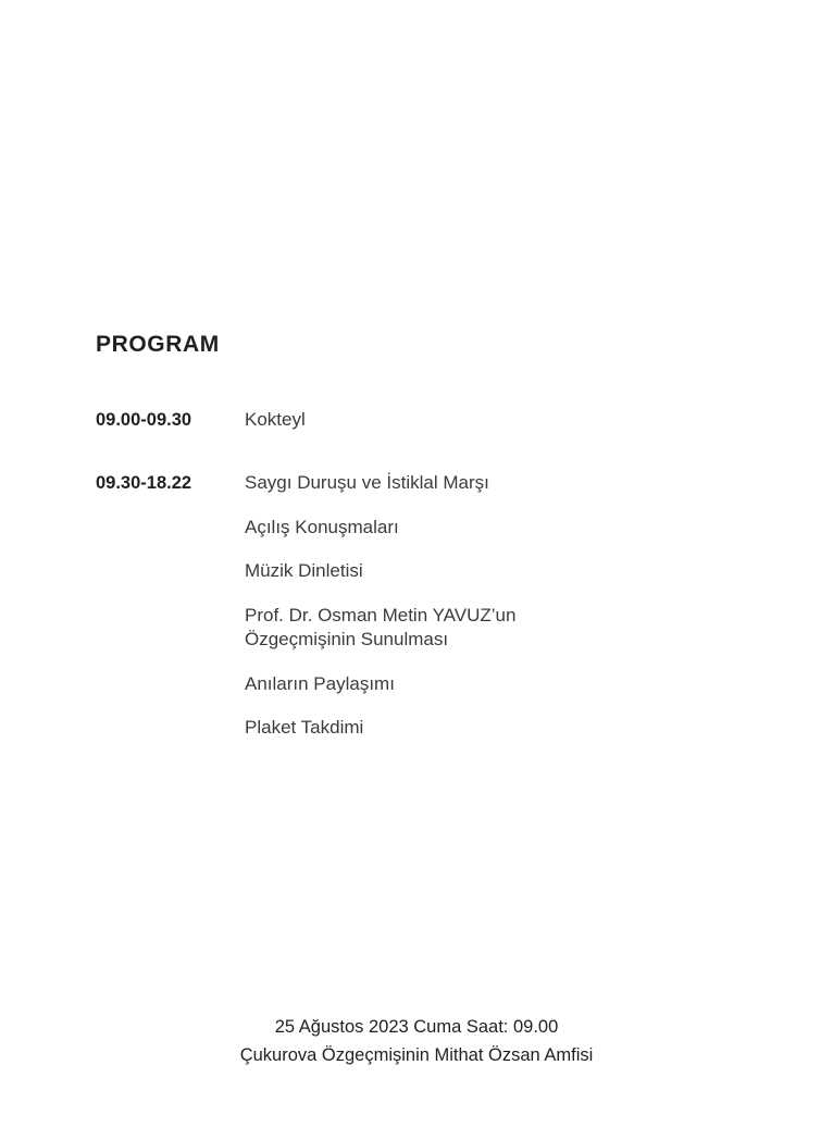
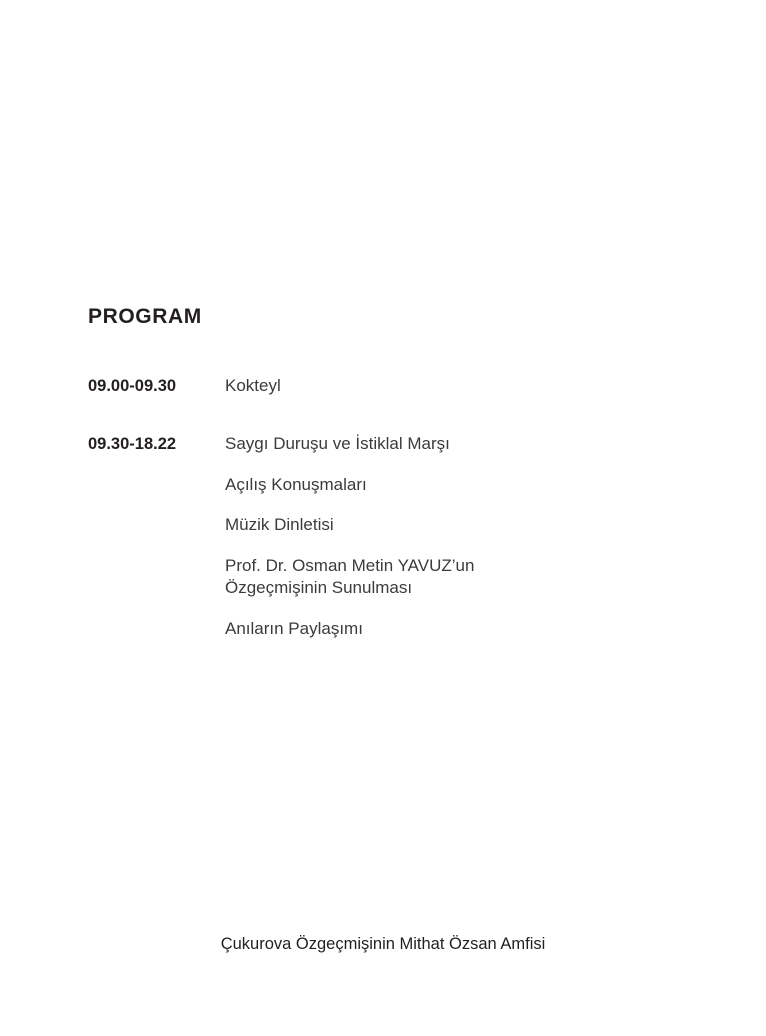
  PROGRAM
  09.00-09.30
  Kokteyl
  09.30-18.22
  Saygı Duruşu ve İstiklal Marşı
  Açılış Konuşmaları
  Müzik Dinletisi
  Prof. Dr. Osman Metin YAVUZ’un
  Özgeçmişinin Sunulması
  Anıların Paylaşımı
- Plaket Takdimi
- 25 Ağustos 2023 Cuma Saat: 09.00
  Çukurova Özgeçmişinin Mithat Özsan Amfisi
